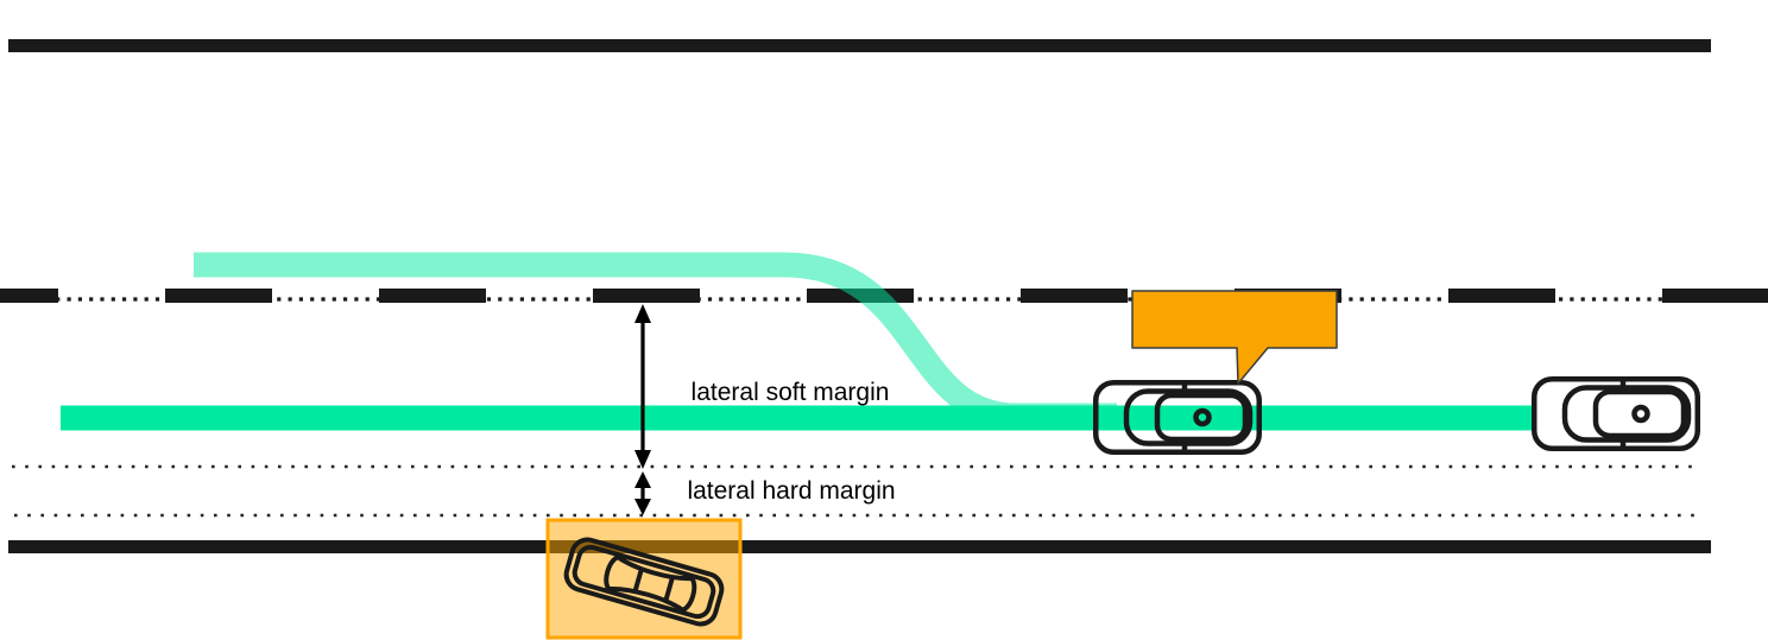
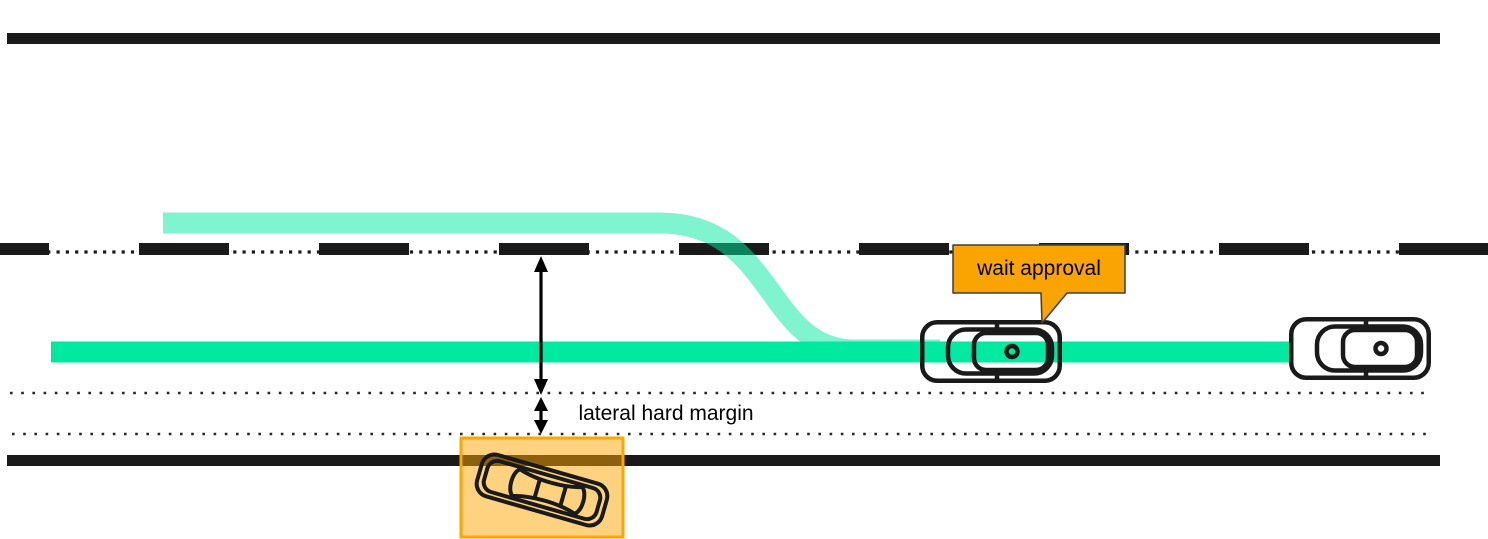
- lateral soft margin
  lateral hard margin
+ wait approval
